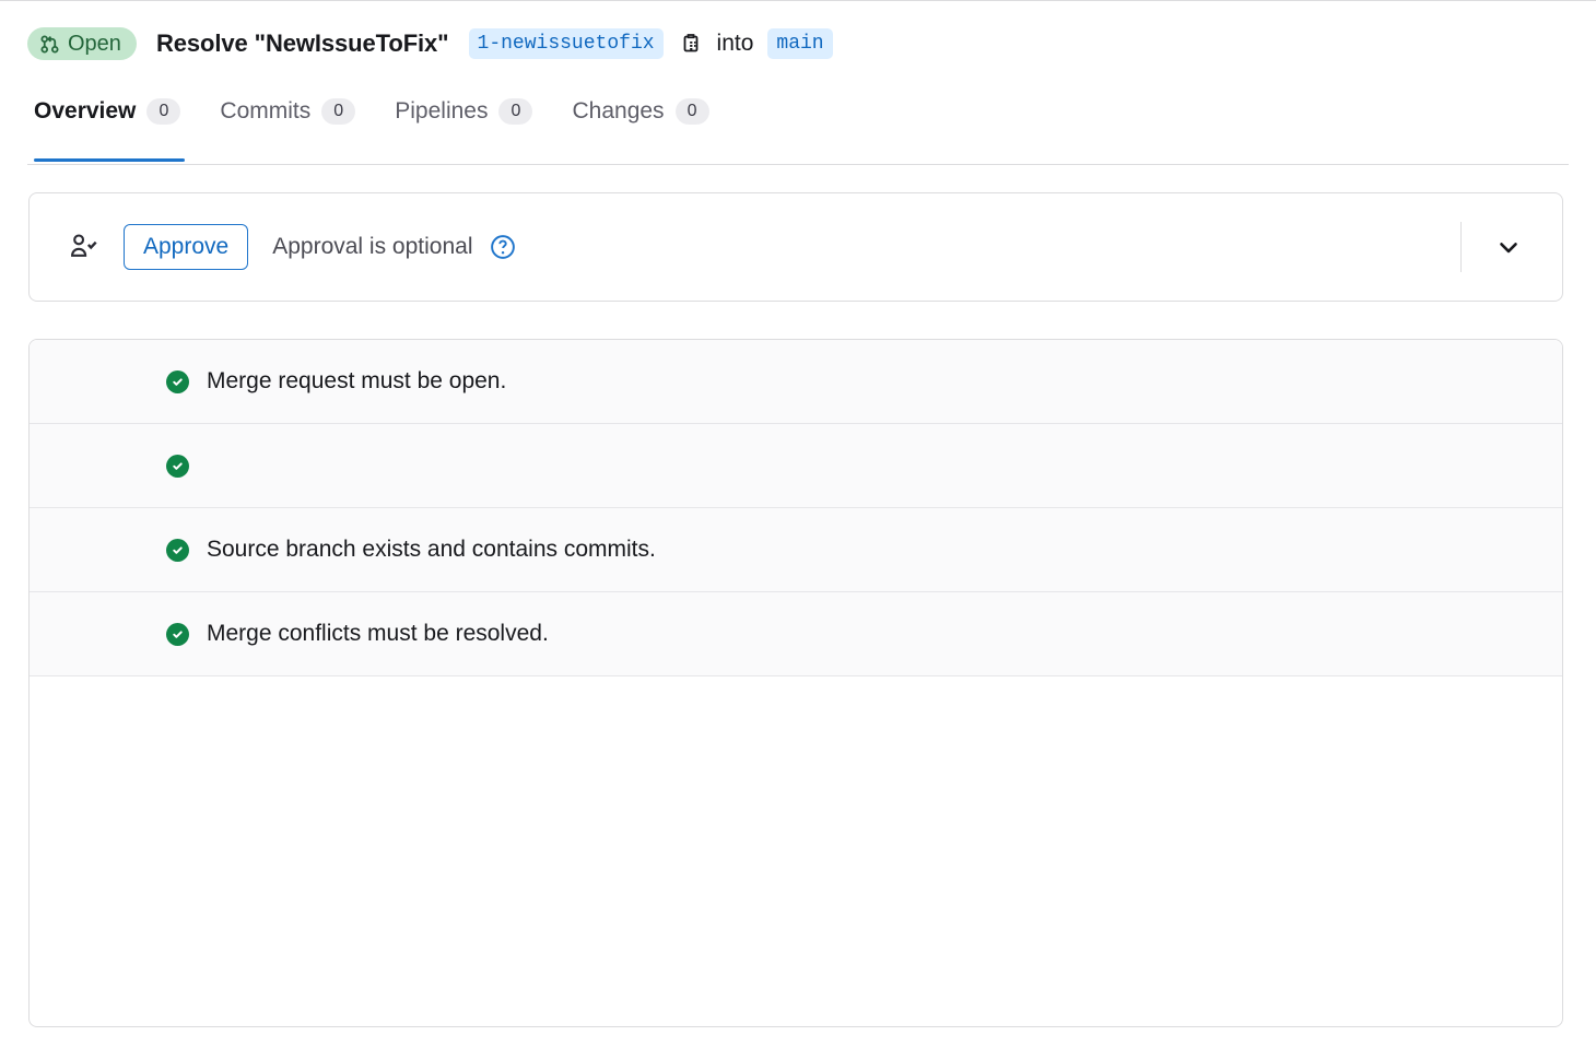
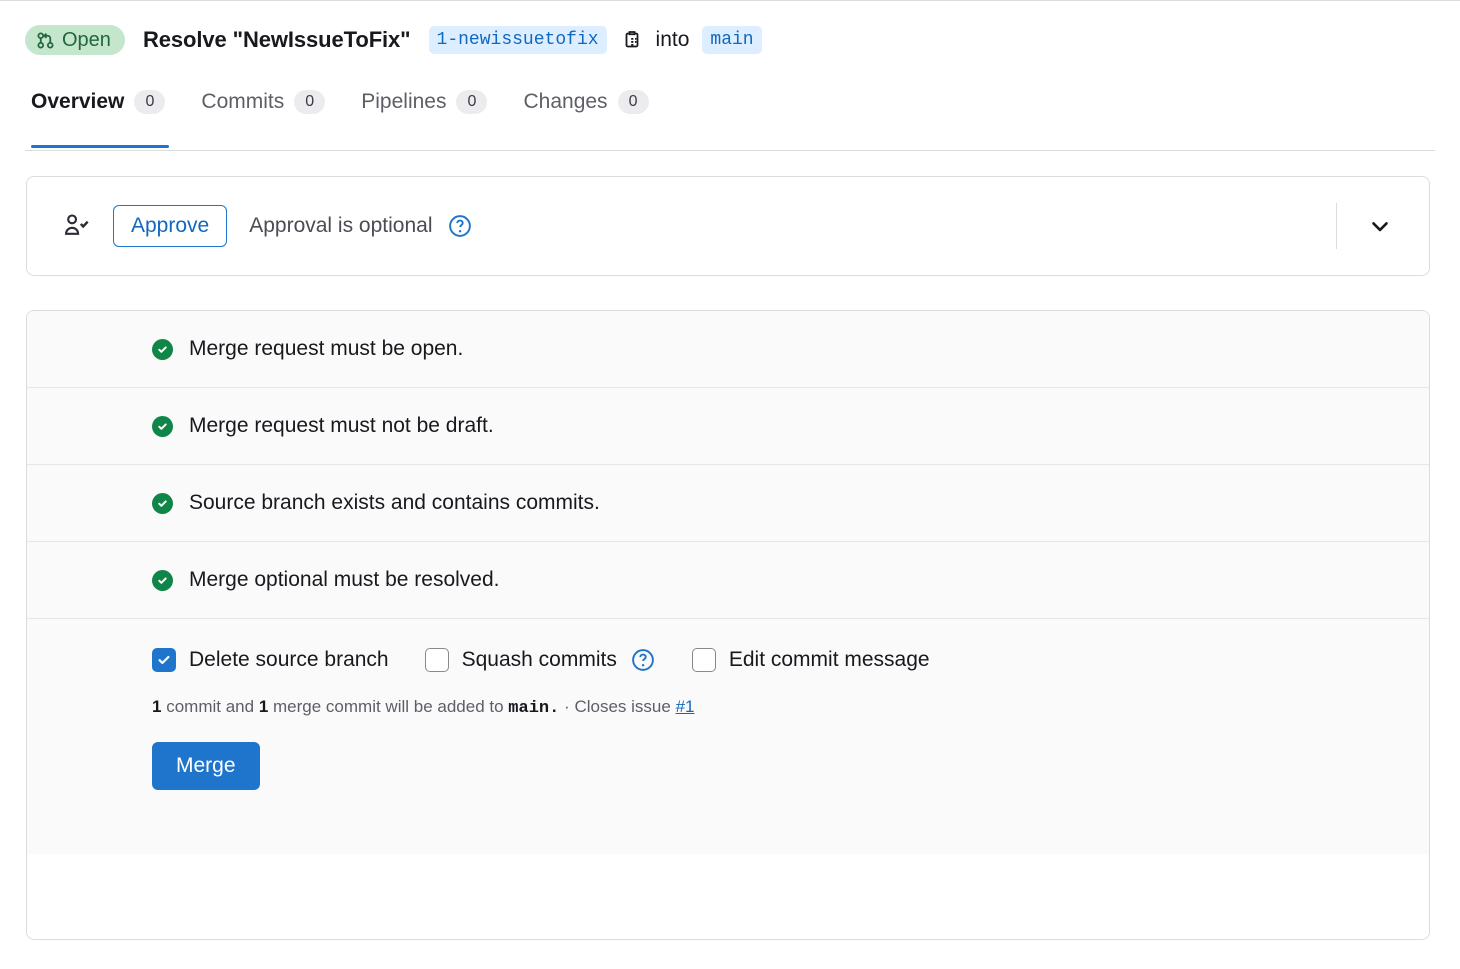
  Open
  Resolve "NewIssueToFix"
  1-newissuetofix
  into
  main
  Overview
  0
  Commits
  0
  Pipelines
  0
  Changes
  0
  Approve
  Approval is optional
  Merge request must be open.
+ Merge request must not be draft.
  Source branch exists and contains commits.
- Merge conflicts must be resolved.
+ Merge optional must be resolved.
+ Delete source branch
+ Squash commits
+ Edit commit message
+ 1 commit and 1 merge commit will be added to main. · Closes issue #1
+ Merge
